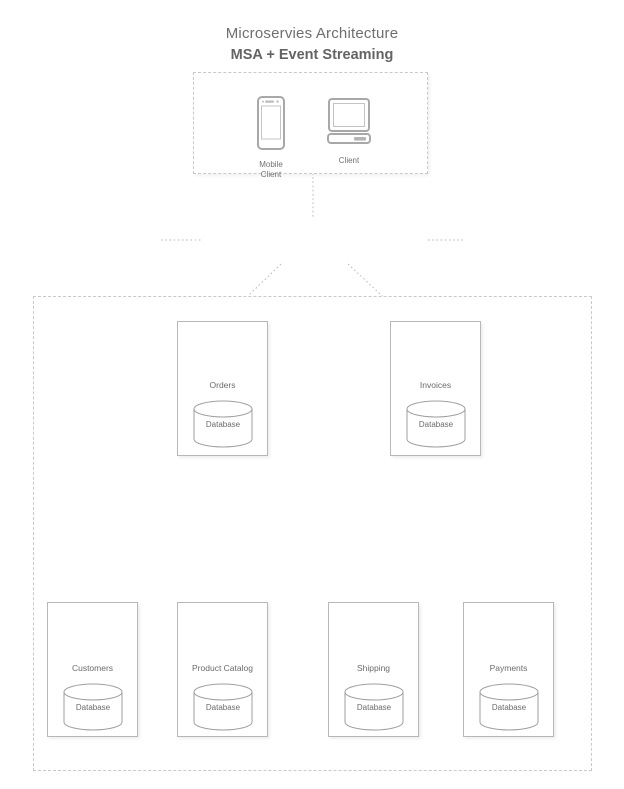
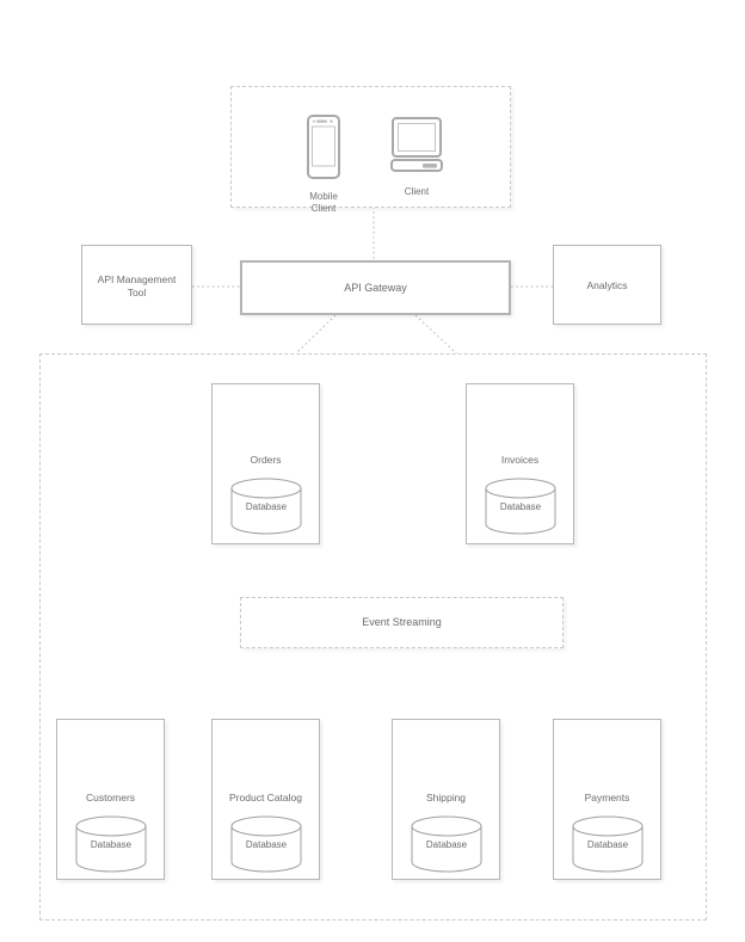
- Microservies Architecture
- MSA + Event Streaming
  Mobile
  Client
  Client
+ API Management
+ Tool
+ API Gateway
+ Analytics
  Orders
  Database
  Invoices
  Database
+ Event Streaming
  Customers
  Database
  Product Catalog
  Database
  Shipping
  Database
  Payments
  Database
